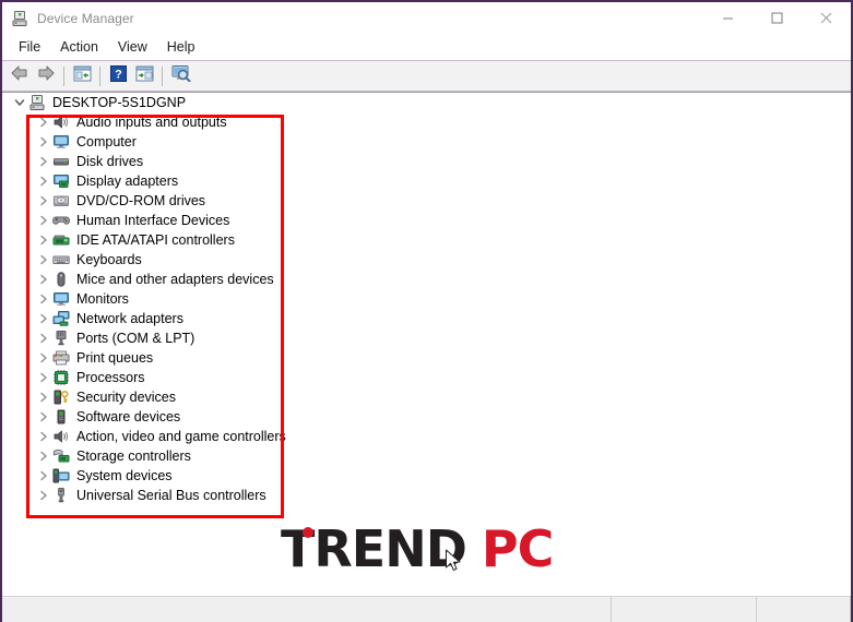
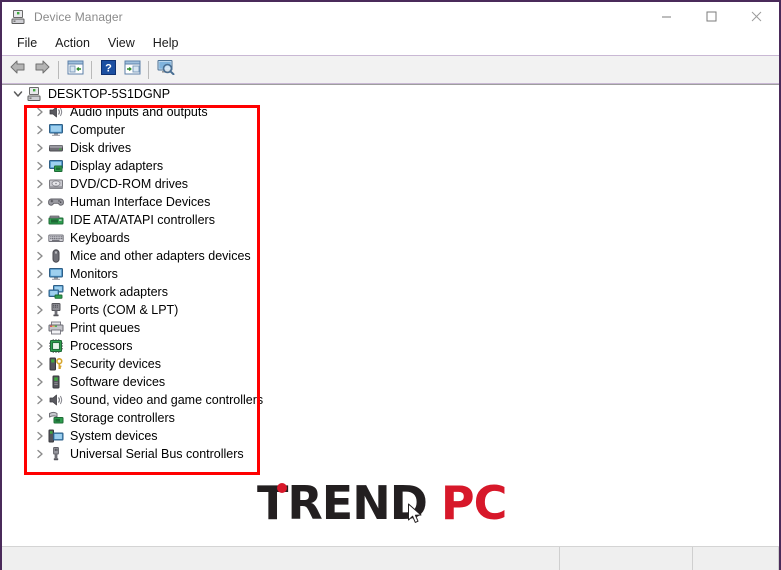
  Device Manager
  File
  Action
  View
  Help
  ?
  DESKTOP-5S1DGNP
  Audio inputs and outputs
  Computer
  Disk drives
  Display adapters
  DVD/CD-ROM drives
  Human Interface Devices
  IDE ATA/ATAPI controllers
  Keyboards
  Mice and other adapters devices
  Monitors
  Network adapters
  Ports (COM & LPT)
  Print queues
  Processors
  Security devices
  Software devices
- Action, video and game controllers
+ Sound, video and game controllers
  Storage controllers
  System devices
  Universal Serial Bus controllers
  TREND
  PC
